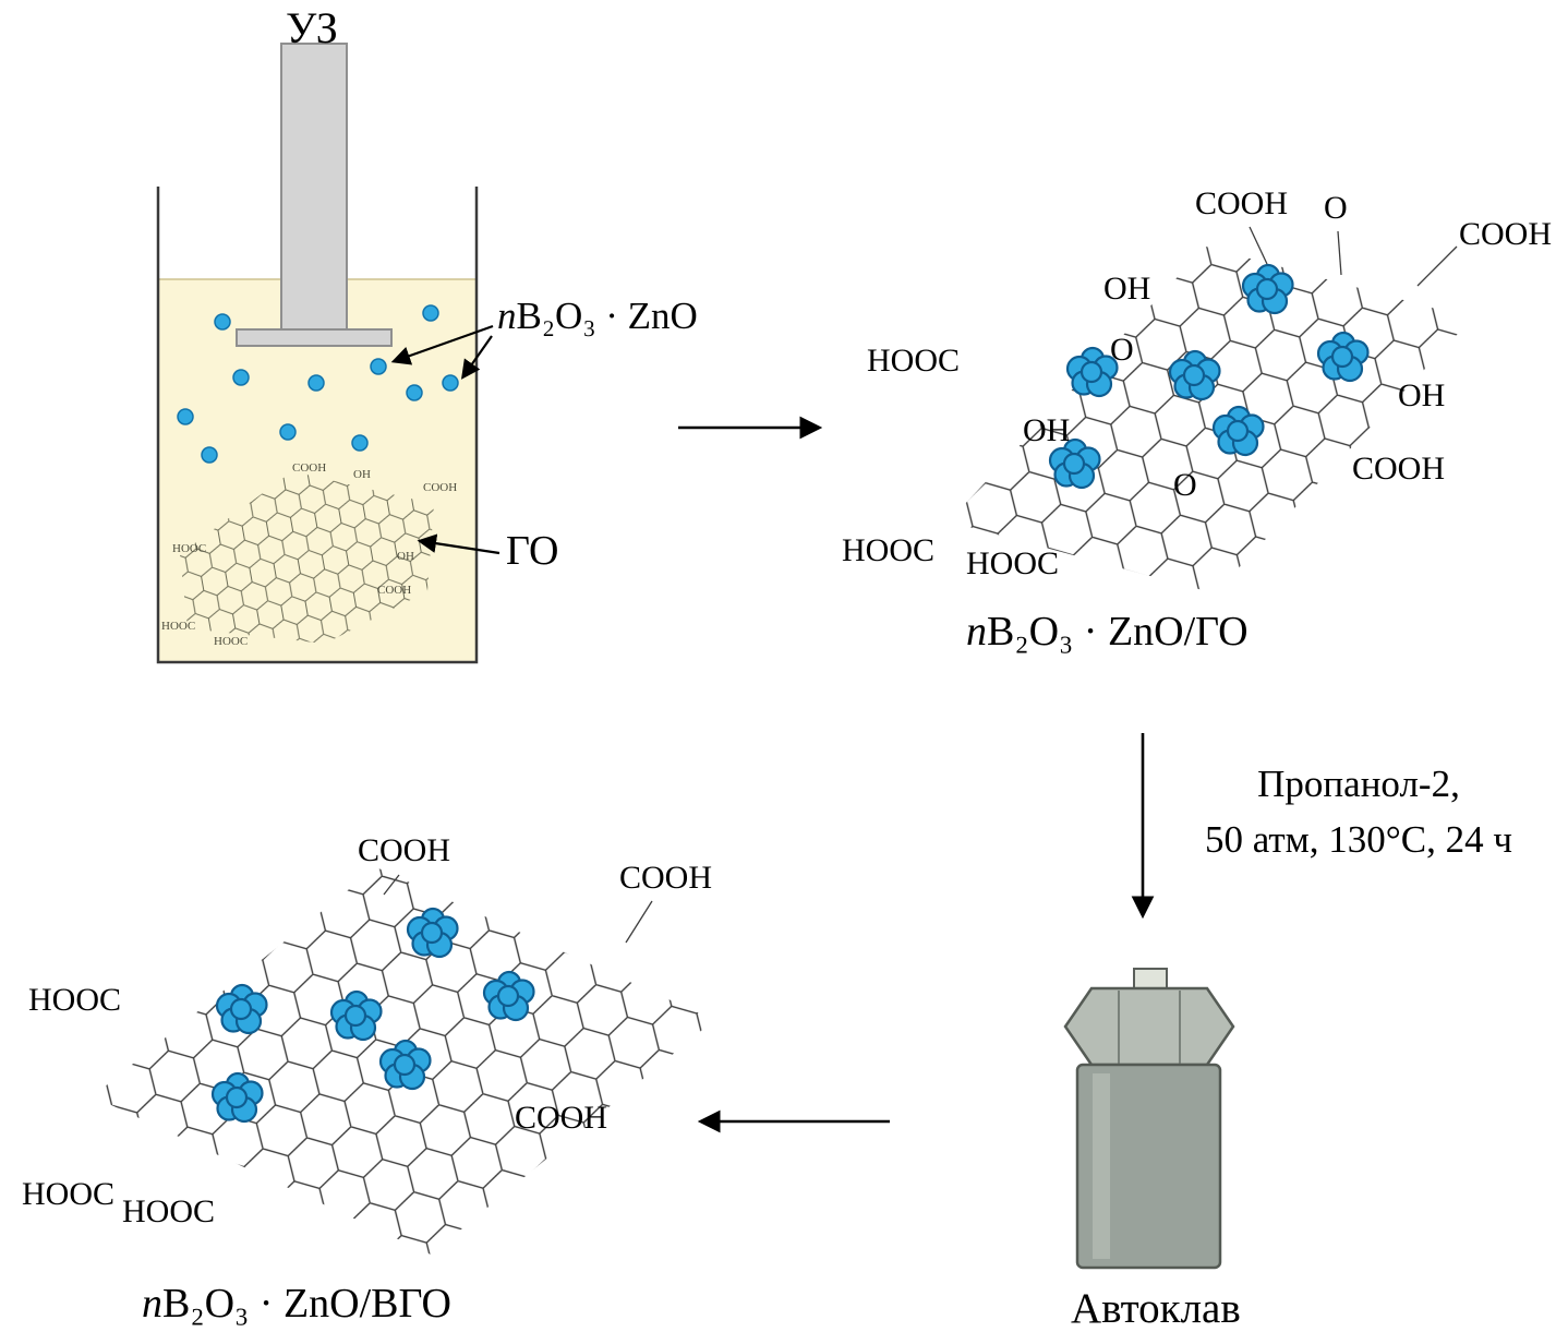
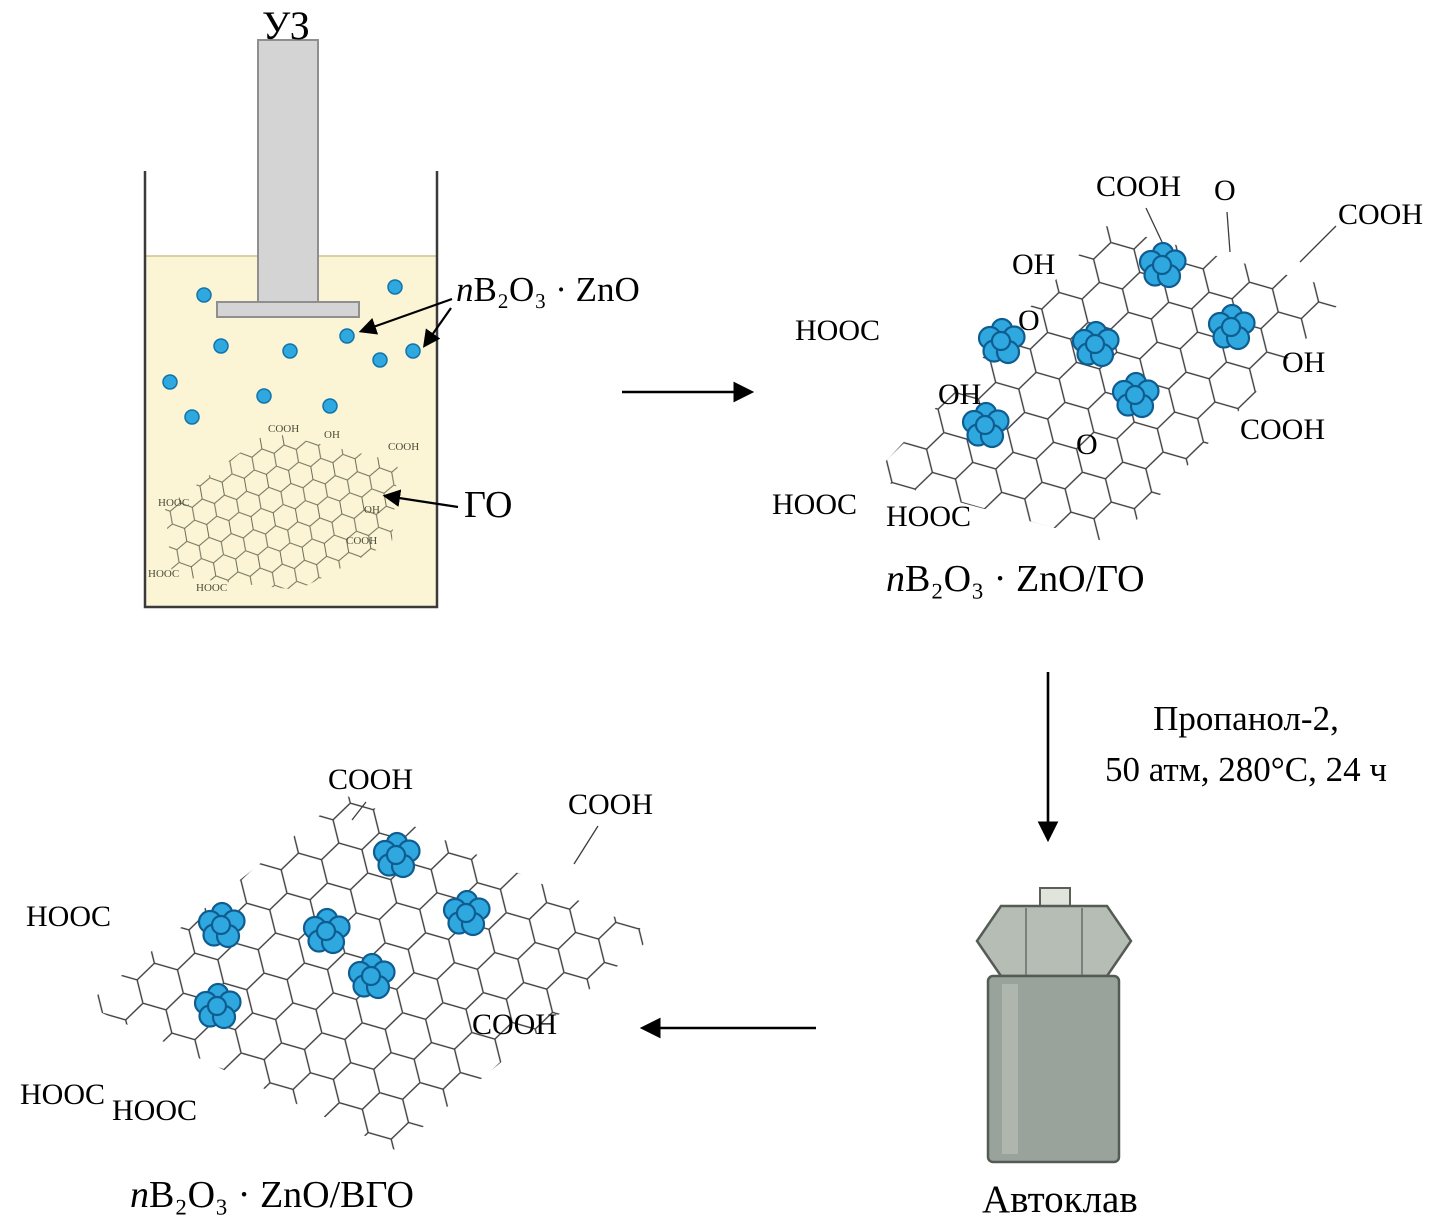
  УЗ
  nB₂O₃ · ZnO
  ГО
  COOH
  OH
  COOH
  HOOC
  OH
  COOH
  HOOC
  HOOC
  COOH
  O
  COOH
  OH
  HOOC
  O
  OH
  OH
  COOH
  O
  HOOC
  HOOC
  nB₂O₃ · ZnO/ГО
  Пропанол-2,
- 50 атм, 130°C, 24 ч
+ 50 атм, 280°C, 24 ч
  Автоклав
  COOH
  COOH
  HOOC
  COOH
  HOOC
  HOOC
  nB₂O₃ · ZnO/ВГО
